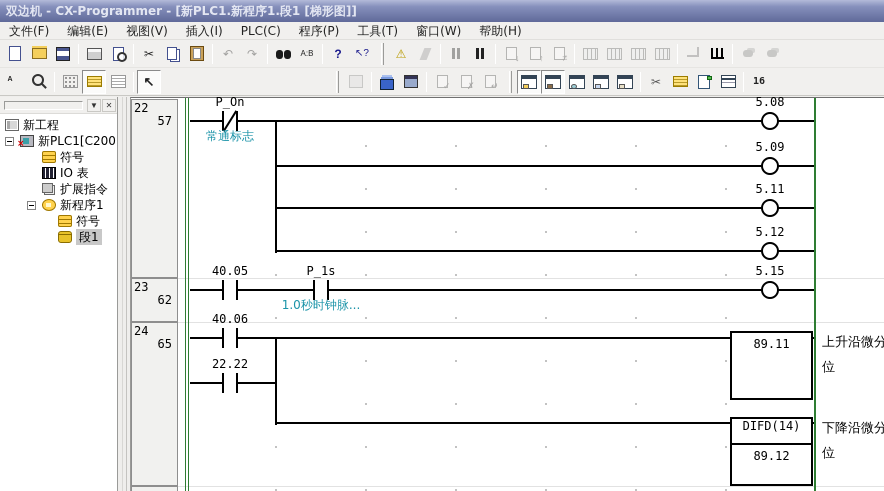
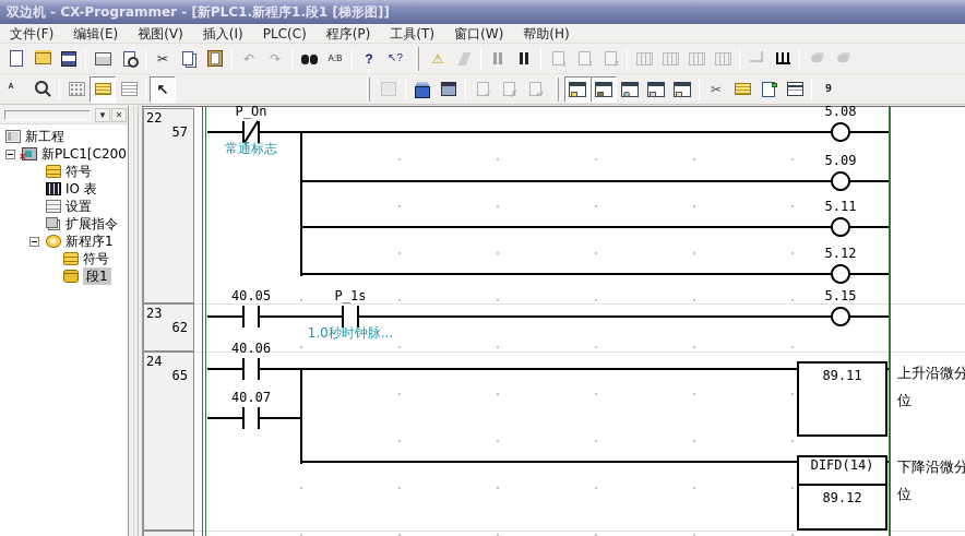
  双边机 - CX-Programmer - [新PLC1.新程序1.段1 [梯形图]]
  文件(F)
  编辑(E)
  视图(V)
  插入(I)
  PLC(C)
  程序(P)
  工具(T)
  窗口(W)
  帮助(H)
  ✂
  ↶
  ↷
  A:B
  ?
  ↖?
  ⚠
  ↓
  ↑
  ≠
  ↖
  ✓
  ✗
  ↵
  ✂
- 16
+ 9
  ▼
  ✕
  新工程
  新PLC1[C200
  符号
  IO 表
+ 设置
  扩展指令
  新程序1
  符号
  段1
  22
  57
  23
  62
  24
  65
  P_On
  常通标志
  40.05
  P_1s
  1.0秒时钟脉...
  40.06
- 22.22
+ 40.07
  5.08
  5.09
  5.11
  5.12
  5.15
  89.11
  上升沿微分
  位
  DIFD(14)
  89.12
  下降沿微分
  位
